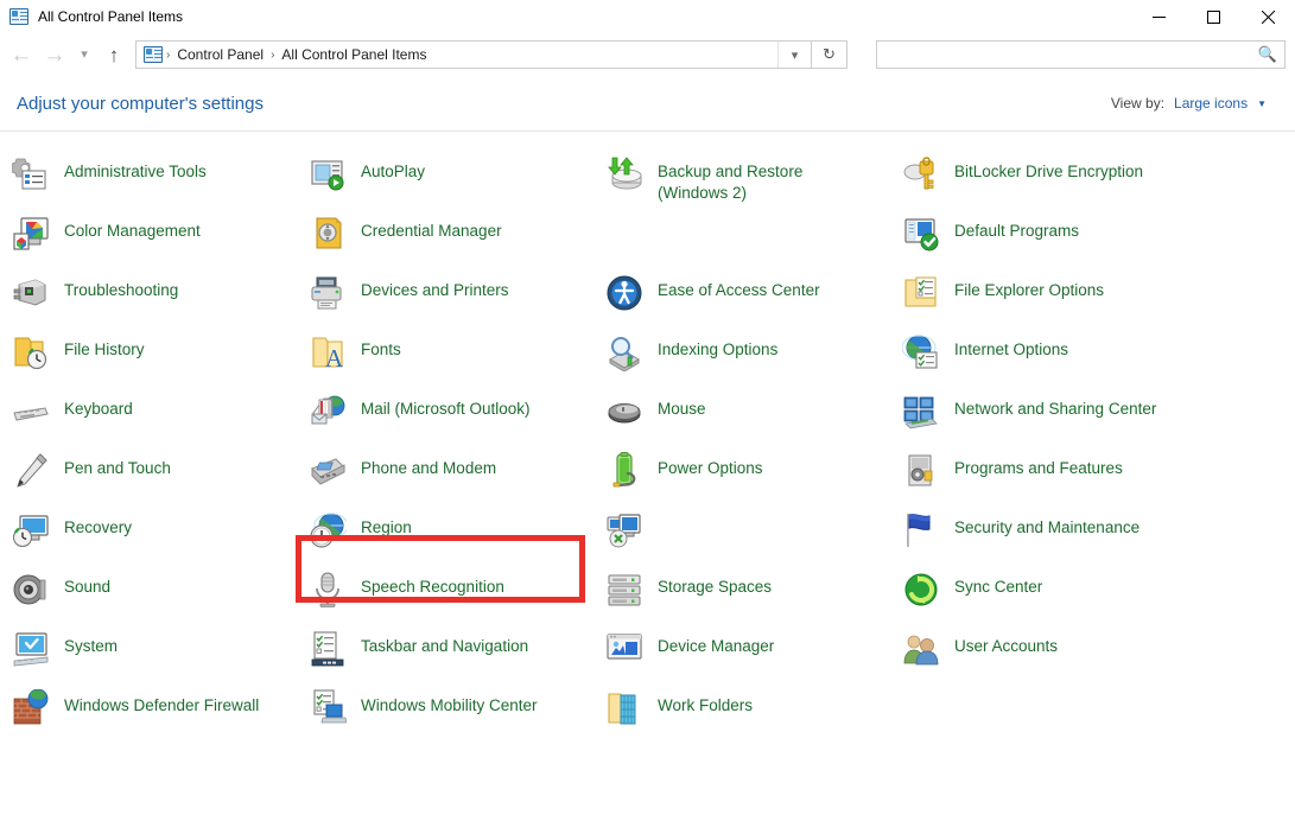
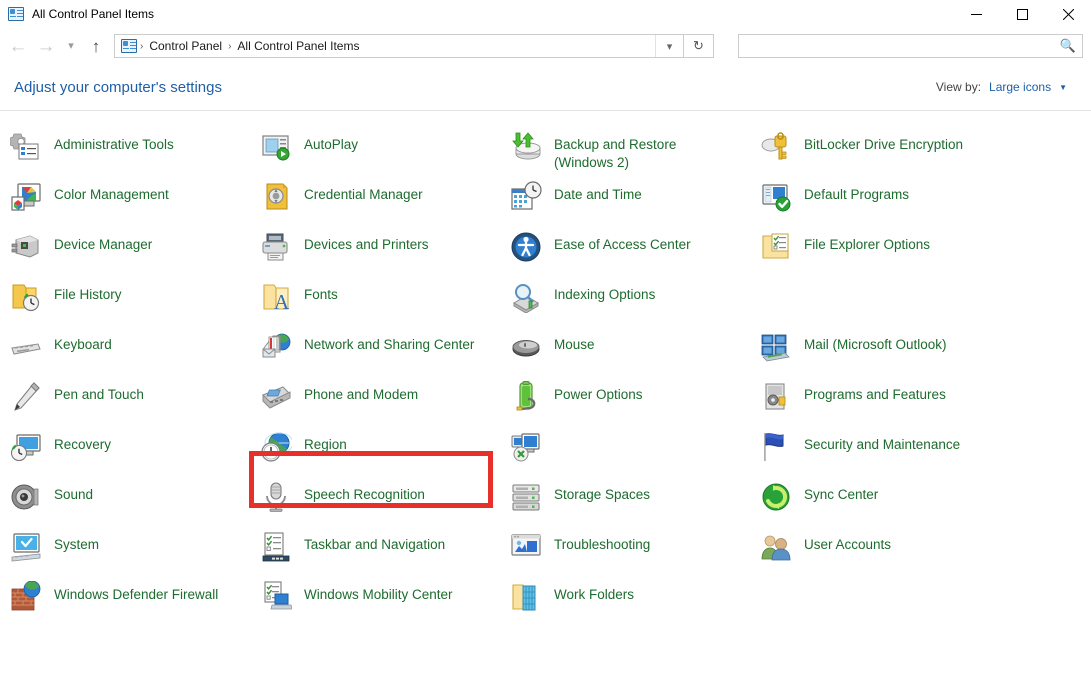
  All Control Panel Items
  ←
  →
  ▾
  ↑
  ›
  Control Panel
  ›
  All Control Panel Items
  ▾
  ↻
  🔍
  Adjust your computer's settings
  View by:
  Large icons
  ▼
  Administrative Tools
  AutoPlay
  Backup and Restore (Windows 2)
  BitLocker Drive Encryption
  Color Management
  Credential Manager
+ Date and Time
  Default Programs
- Troubleshooting
+ Device Manager
  Devices and Printers
  Ease of Access Center
  File Explorer Options
  File History
  Fonts
  Indexing Options
- Internet Options
  Keyboard
- Mail (Microsoft Outlook)
+ Network and Sharing Center
  Mouse
- Network and Sharing Center
+ Mail (Microsoft Outlook)
  Pen and Touch
  Phone and Modem
  Power Options
  Programs and Features
  Recovery
  Region
  Security and Maintenance
  Sound
  Speech Recognition
  Storage Spaces
  Sync Center
  System
  Taskbar and Navigation
- Device Manager
+ Troubleshooting
  User Accounts
  Windows Defender Firewall
  Windows Mobility Center
  Work Folders
